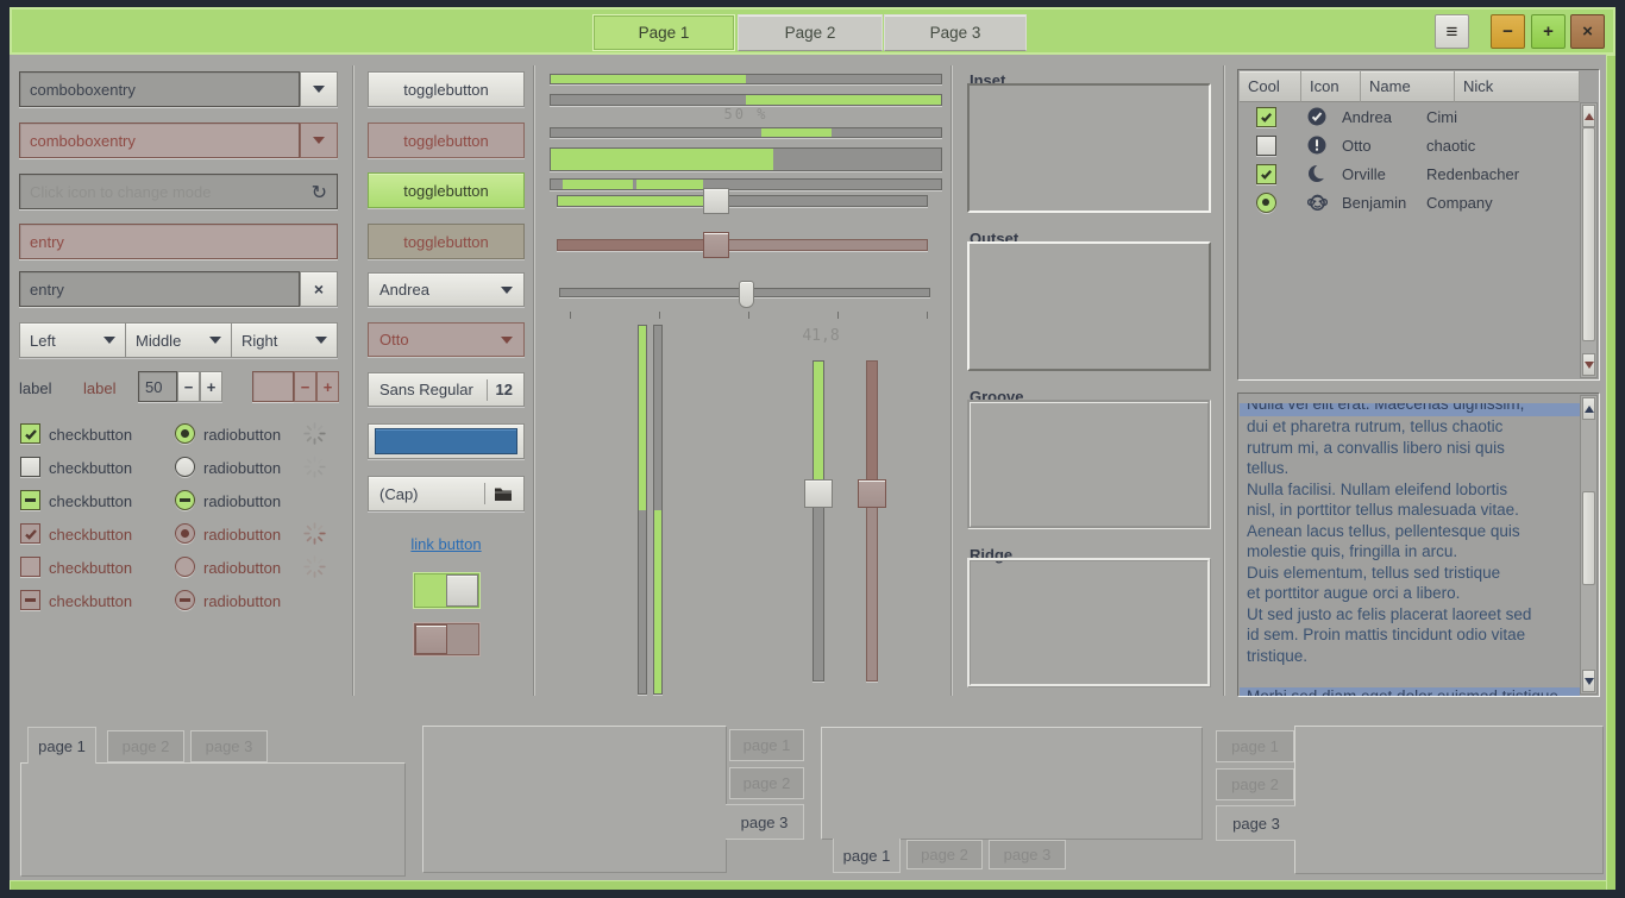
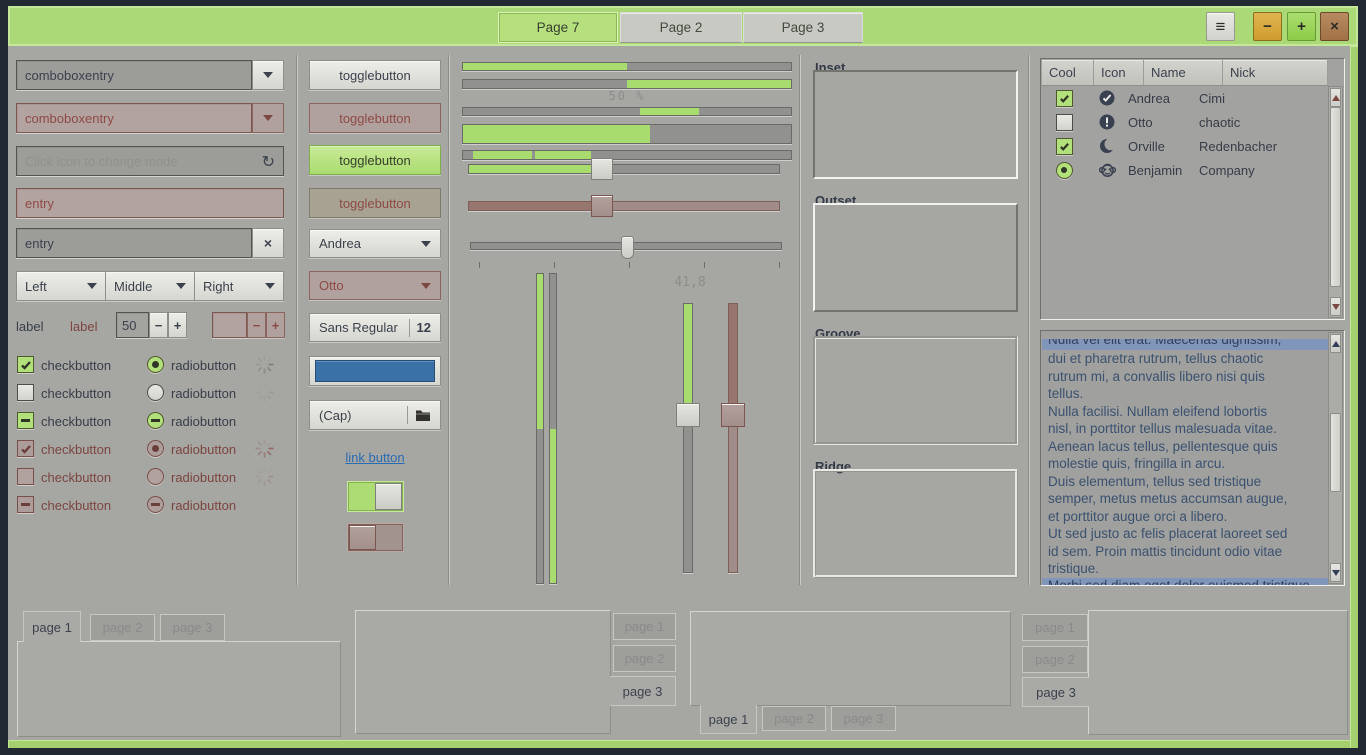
- Page 1
+ Page 7
  Page 2
  Page 3
  ≡
  −
  +
  ×
  comboboxentry
  comboboxentry
  ↻
  entry
  entry
  ×
  Left
  Middle
  Right
  label
  label
  50
  −
  +
  −
  +
  checkbutton
  radiobutton
  checkbutton
  radiobutton
  checkbutton
  radiobutton
  checkbutton
  radiobutton
  checkbutton
  radiobutton
  checkbutton
  radiobutton
  togglebutton
  togglebutton
  togglebutton
  togglebutton
  Andrea
  Otto
  Sans Regular
  12
  (Cap)
  link button
  50 %
  41,8
  Inset
  Outset
  Groove
  Ridge
  Cool
  Icon
  Name
  Nick
  Andrea
  Cimi
  Otto
  chaotic
  Orville
  Redenbacher
  Benjamin
  Company
  Nulla vel elit erat. Maecenas dignissim,
  dui et pharetra rutrum, tellus chaotic
  rutrum mi, a convallis libero nisi quis
  tellus.
  Nulla facilisi. Nullam eleifend lobortis
  nisl, in porttitor tellus malesuada vitae.
  Aenean lacus tellus, pellentesque quis
  molestie quis, fringilla in arcu.
  Duis elementum, tellus sed tristique
+ semper, metus metus accumsan augue,
  et porttitor augue orci a libero.
  Ut sed justo ac felis placerat laoreet sed
  id sem. Proin mattis tincidunt odio vitae
  tristique.
  page 1
  page 3
  page 1
  page 3
